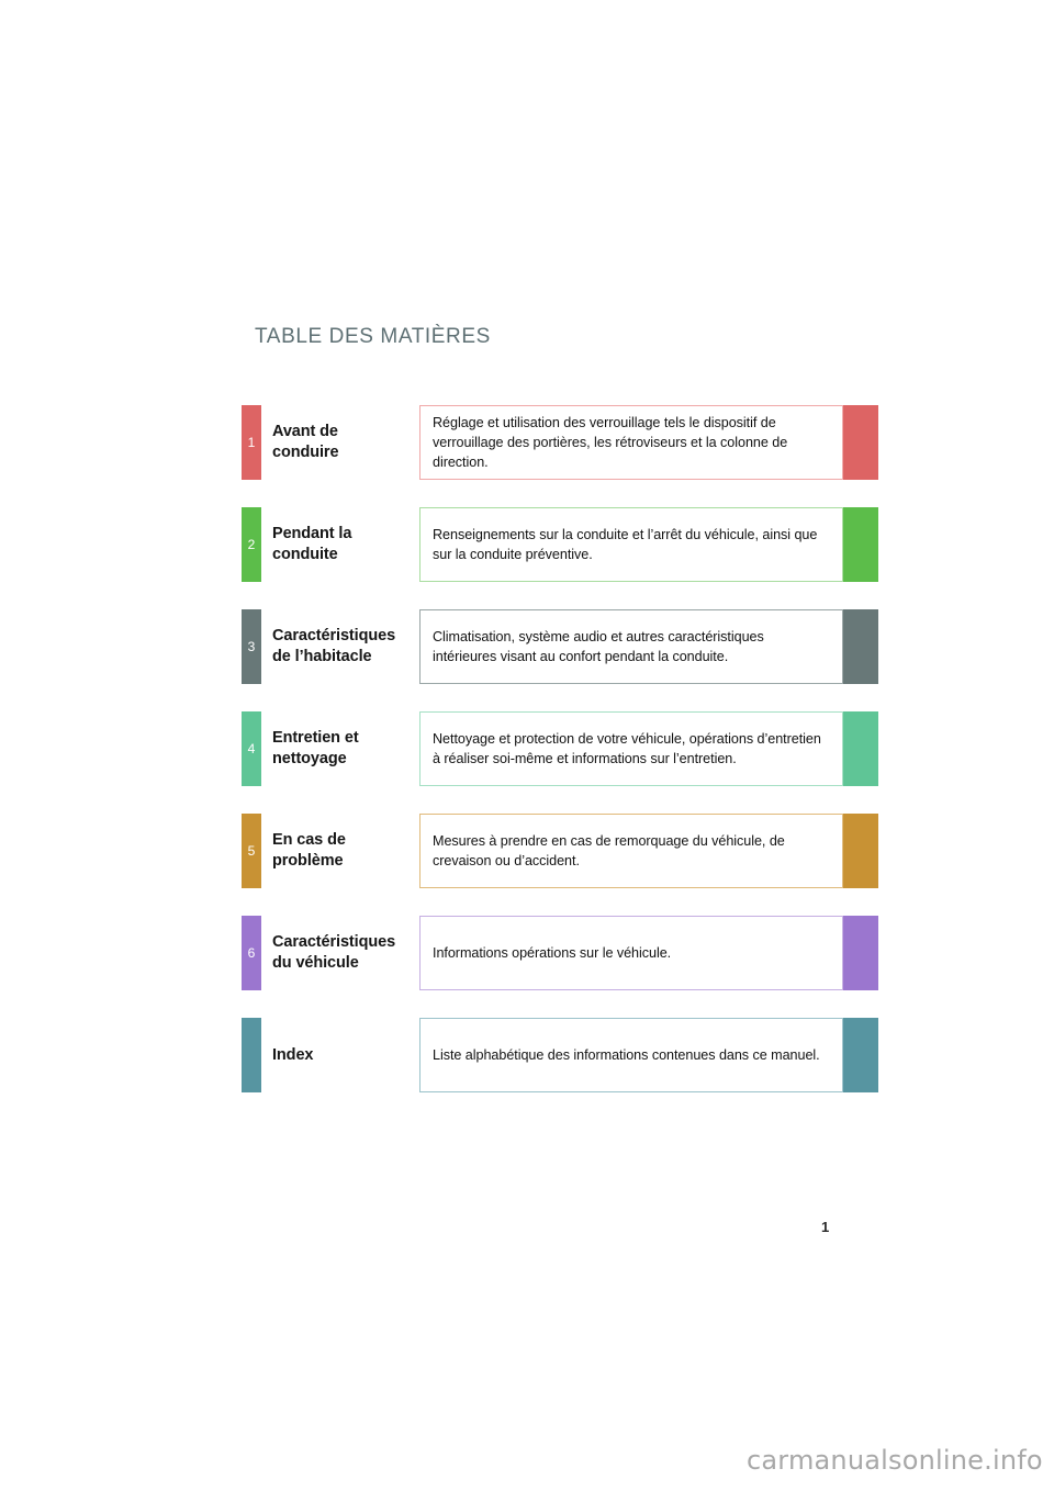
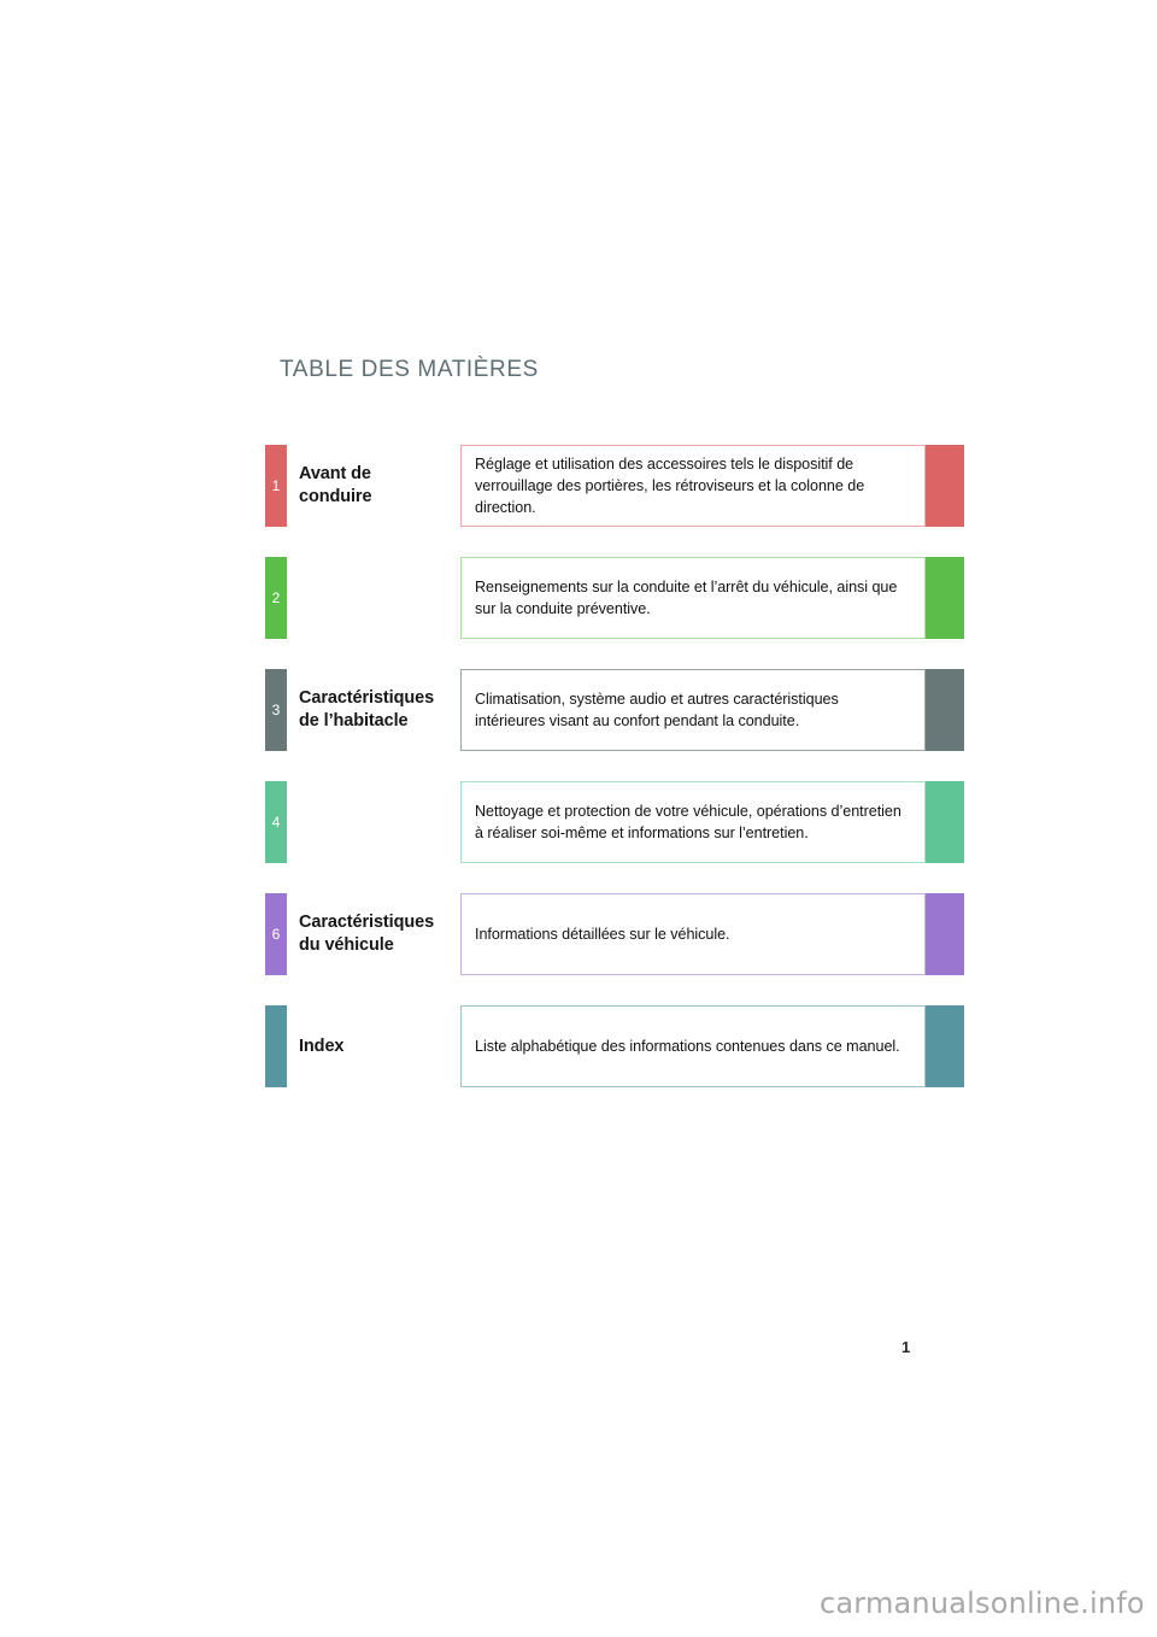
  TABLE DES MATIÈRES
  1
  Avant de
  conduire
- Réglage et utilisation des verrouillage tels le dispositif de verrouillage des portières, les rétroviseurs et la colonne de direction.
+ Réglage et utilisation des accessoires tels le dispositif de verrouillage des portières, les rétroviseurs et la colonne de direction.
  2
- Pendant la
- conduite
  Renseignements sur la conduite et l’arrêt du véhicule, ainsi que sur la conduite préventive.
  3
  Caractéristiques
  de l’habitacle
  Climatisation, système audio et autres caractéristiques intérieures visant au confort pendant la conduite.
  4
- Entretien et
- nettoyage
  Nettoyage et protection de votre véhicule, opérations d’entretien à réaliser soi-même et informations sur l’entretien.
- 5
- En cas de
- problème
- Mesures à prendre en cas de remorquage du véhicule, de crevaison ou d’accident.
  6
  Caractéristiques
  du véhicule
- Informations opérations sur le véhicule.
+ Informations détaillées sur le véhicule.
  Index
  Liste alphabétique des informations contenues dans ce manuel.
  1
  carmanualsonline.info
